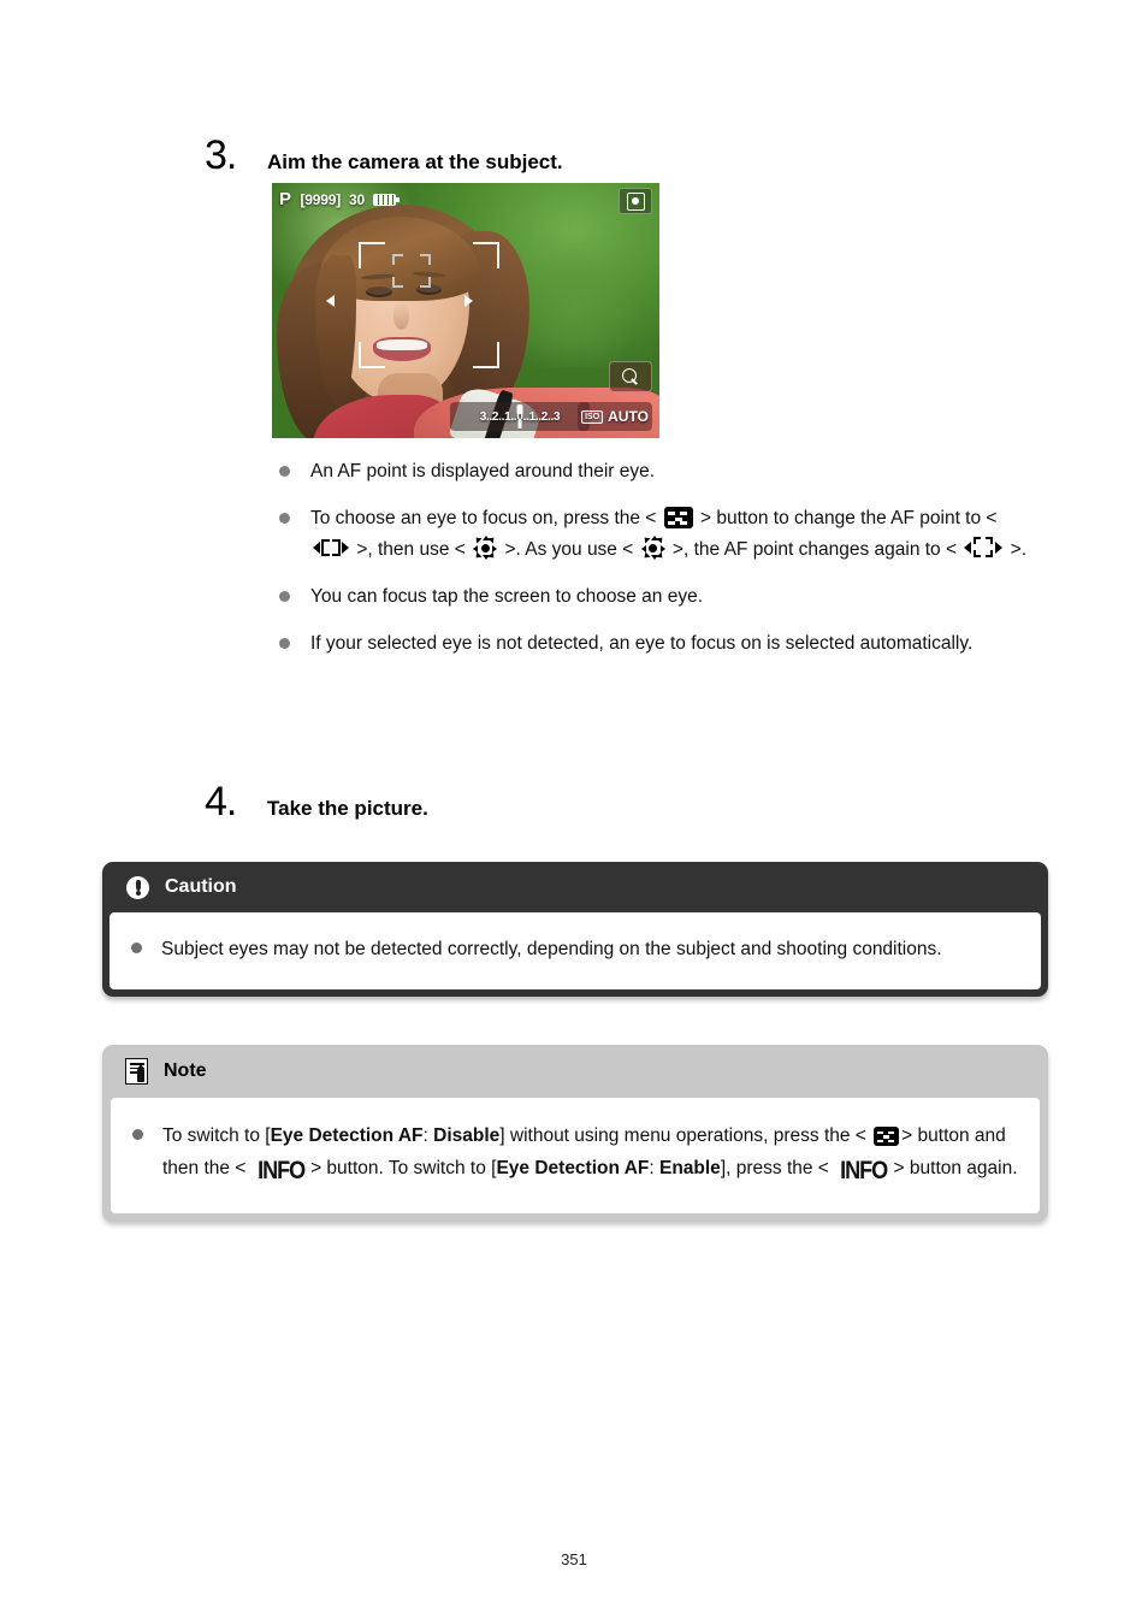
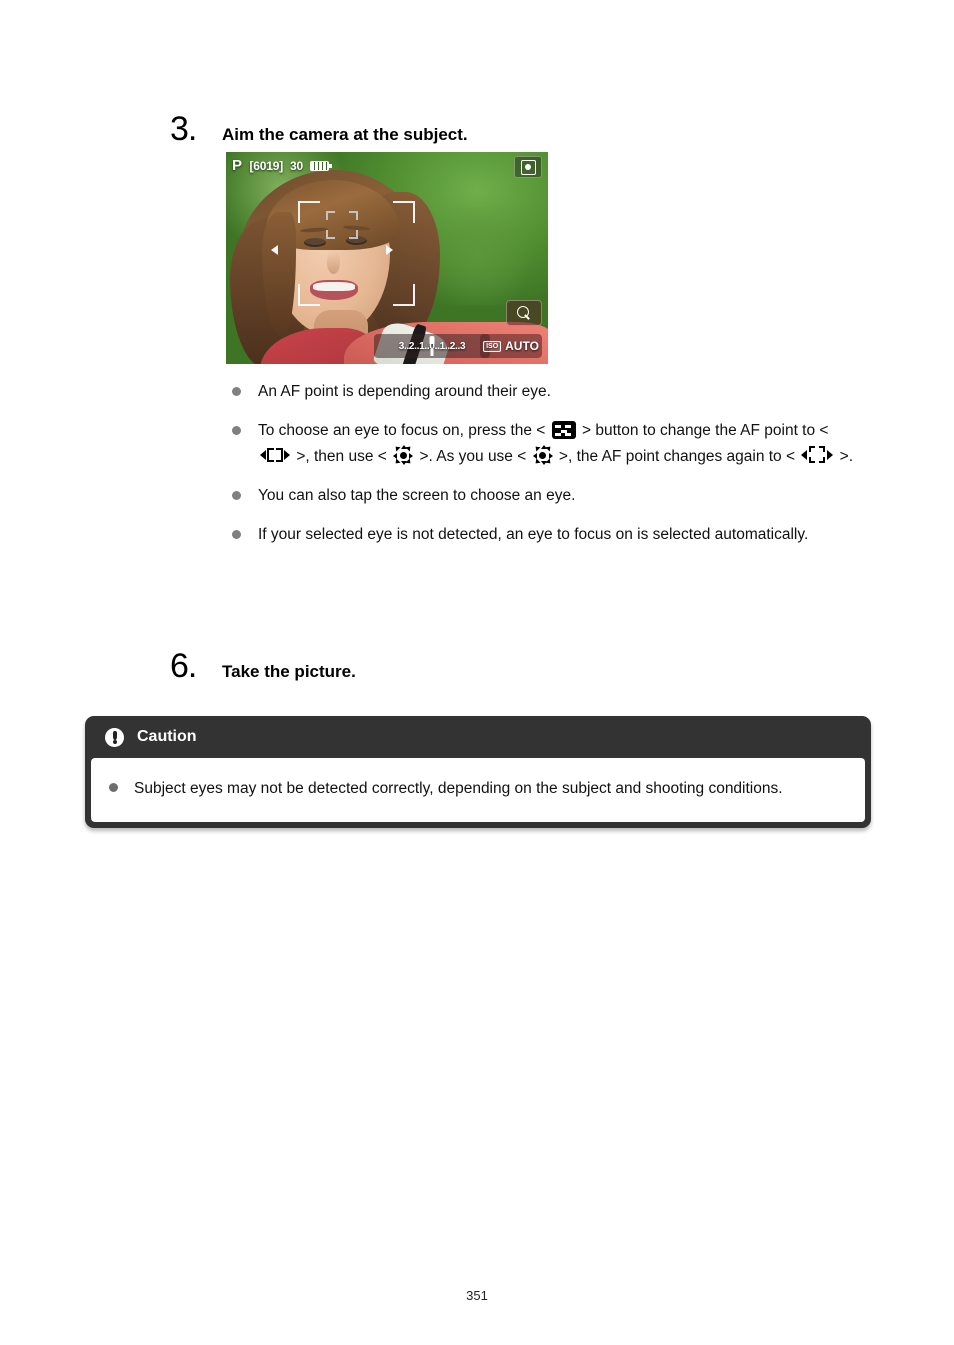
  3.
  Aim the camera at the subject.
  P
- [9999]
+ [6019]
  30
  3..2..1....1..2..3
  AUTO
- An AF point is displayed around their eye.
+ An AF point is depending around their eye.
  To choose an eye to focus on, press the < > button to change the AF point to < >, then use < >. As you use < >, the AF point changes again to < >.
- You can focus tap the screen to choose an eye.
+ You can also tap the screen to choose an eye.
  If your selected eye is not detected, an eye to focus on is selected automatically.
- 4.
+ 6.
  Take the picture.
  Caution
  Subject eyes may not be detected correctly, depending on the subject and shooting conditions.
- Note
- To switch to [Eye Detection AF: Disable] without using menu operations, press the < > button and then the < INFO > button. To switch to [Eye Detection AF: Enable], press the < INFO > button again.
  351
